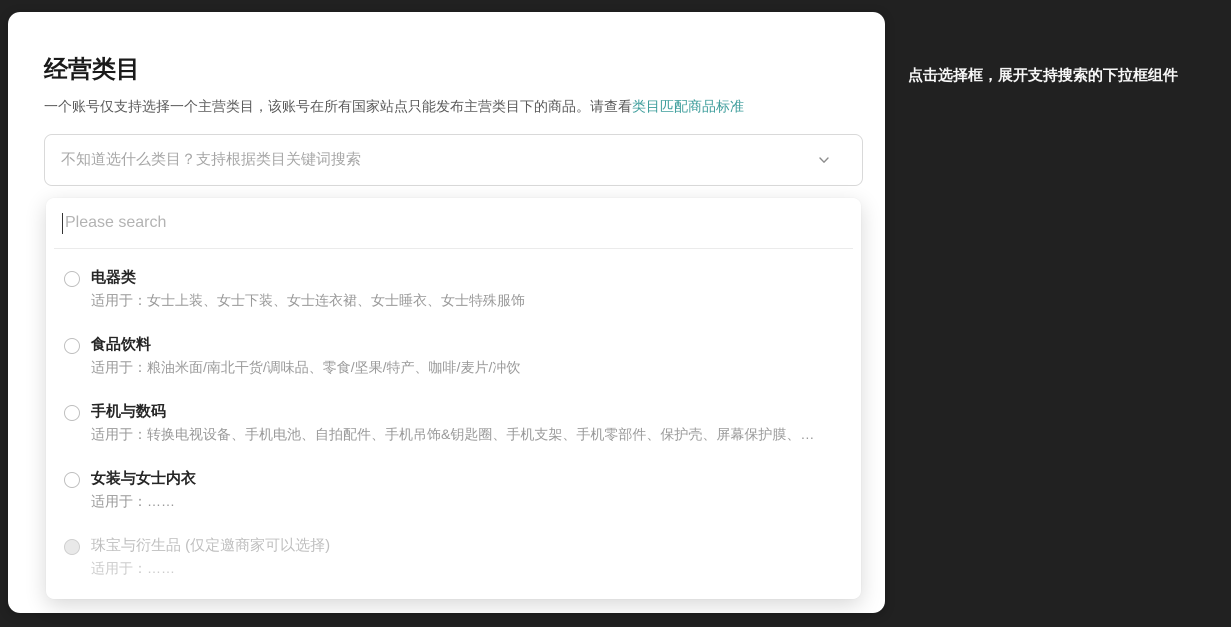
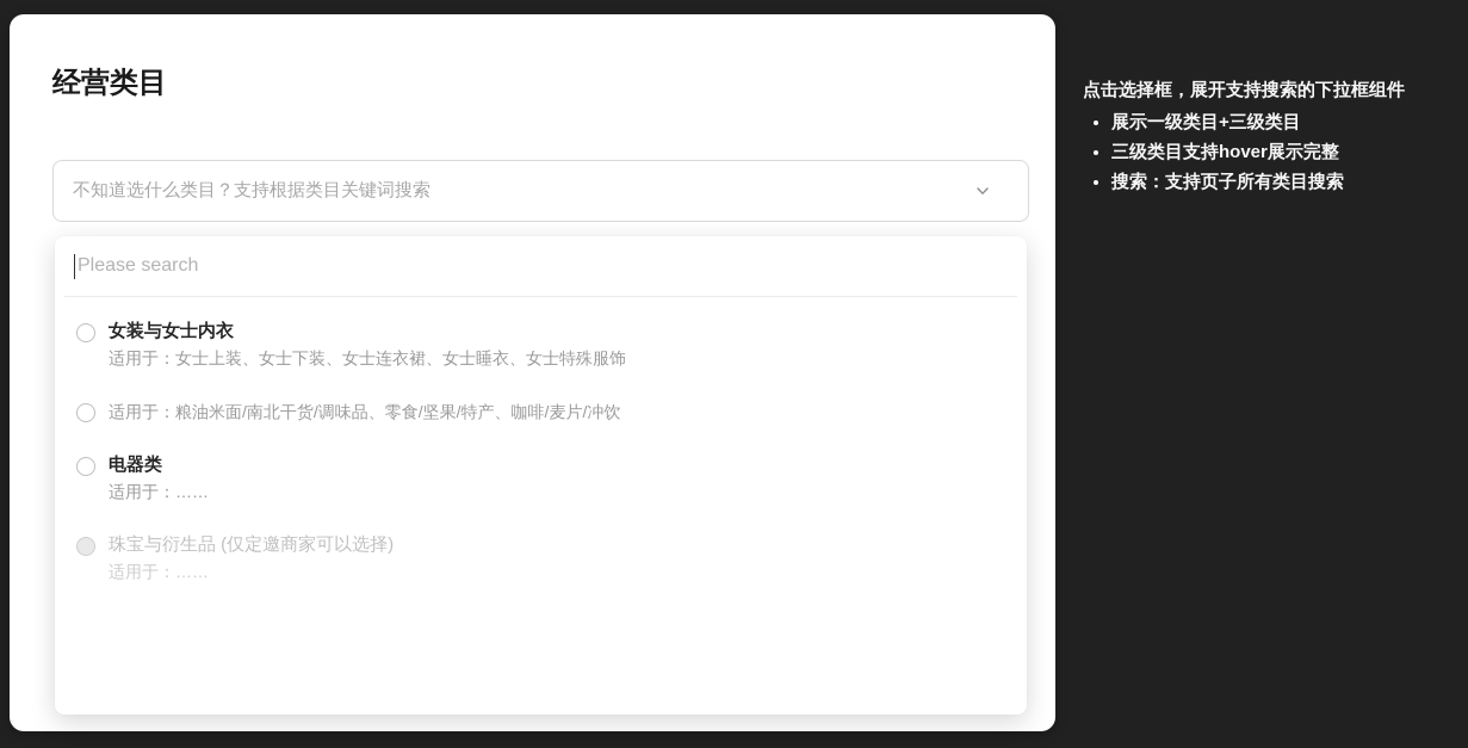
  经营类目
- 一个账号仅支持选择一个主营类目，该账号在所有国家站点只能发布主营类目下的商品。请查看类目匹配商品标准
  不知道选什么类目？支持根据类目关键词搜索
  Please search
- 电器类
+ 女装与女士内衣
  适用于：女士上装、女士下装、女士连衣裙、女士睡衣、女士特殊服饰
- 食品饮料
  适用于：粮油米面/南北干货/调味品、零食/坚果/特产、咖啡/麦片/冲饮
- 手机与数码
- 适用于：转换电视设备、手机电池、自拍配件、手机吊饰&钥匙圈、手机支架、手机零部件、保护壳、屏幕保护膜、…
- 女装与女士内衣
+ 电器类
  适用于：……
  珠宝与衍生品 (仅定邀商家可以选择)
  适用于：……
  点击选择框，展开支持搜索的下拉框组件
+ 展示一级类目+三级类目
+ 三级类目支持hover展示完整
+ 搜索：支持页子所有类目搜索
